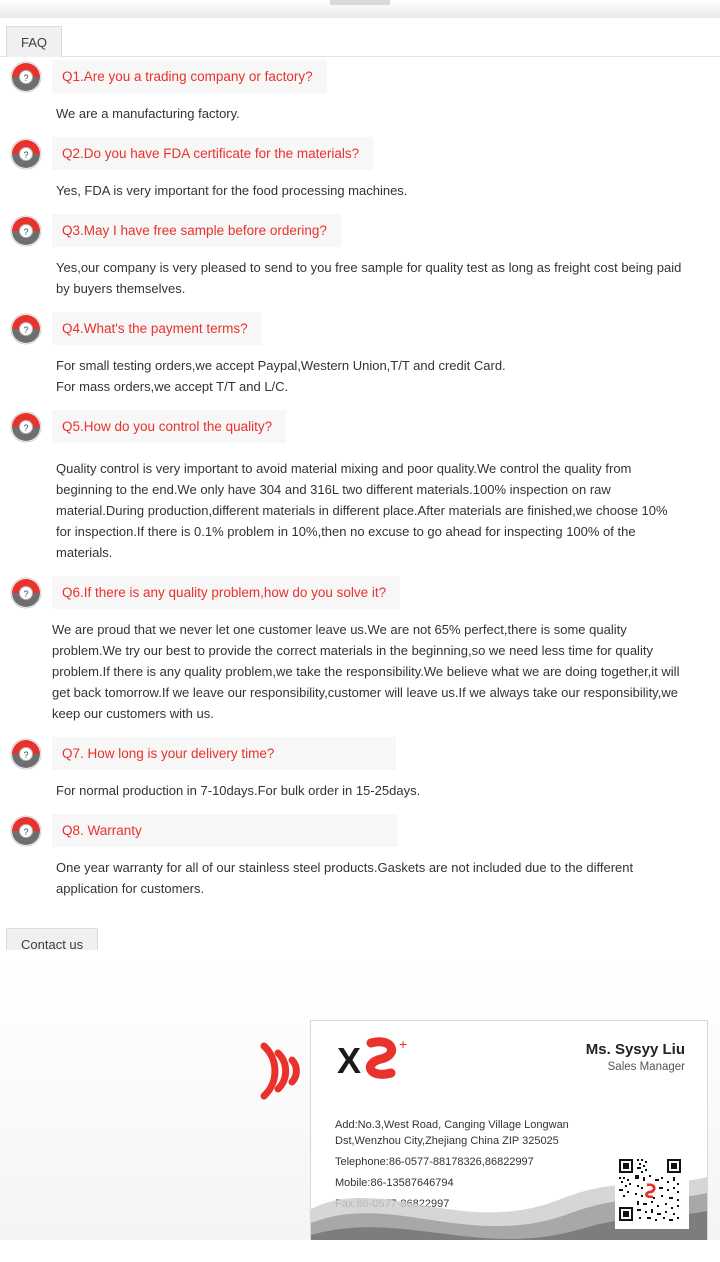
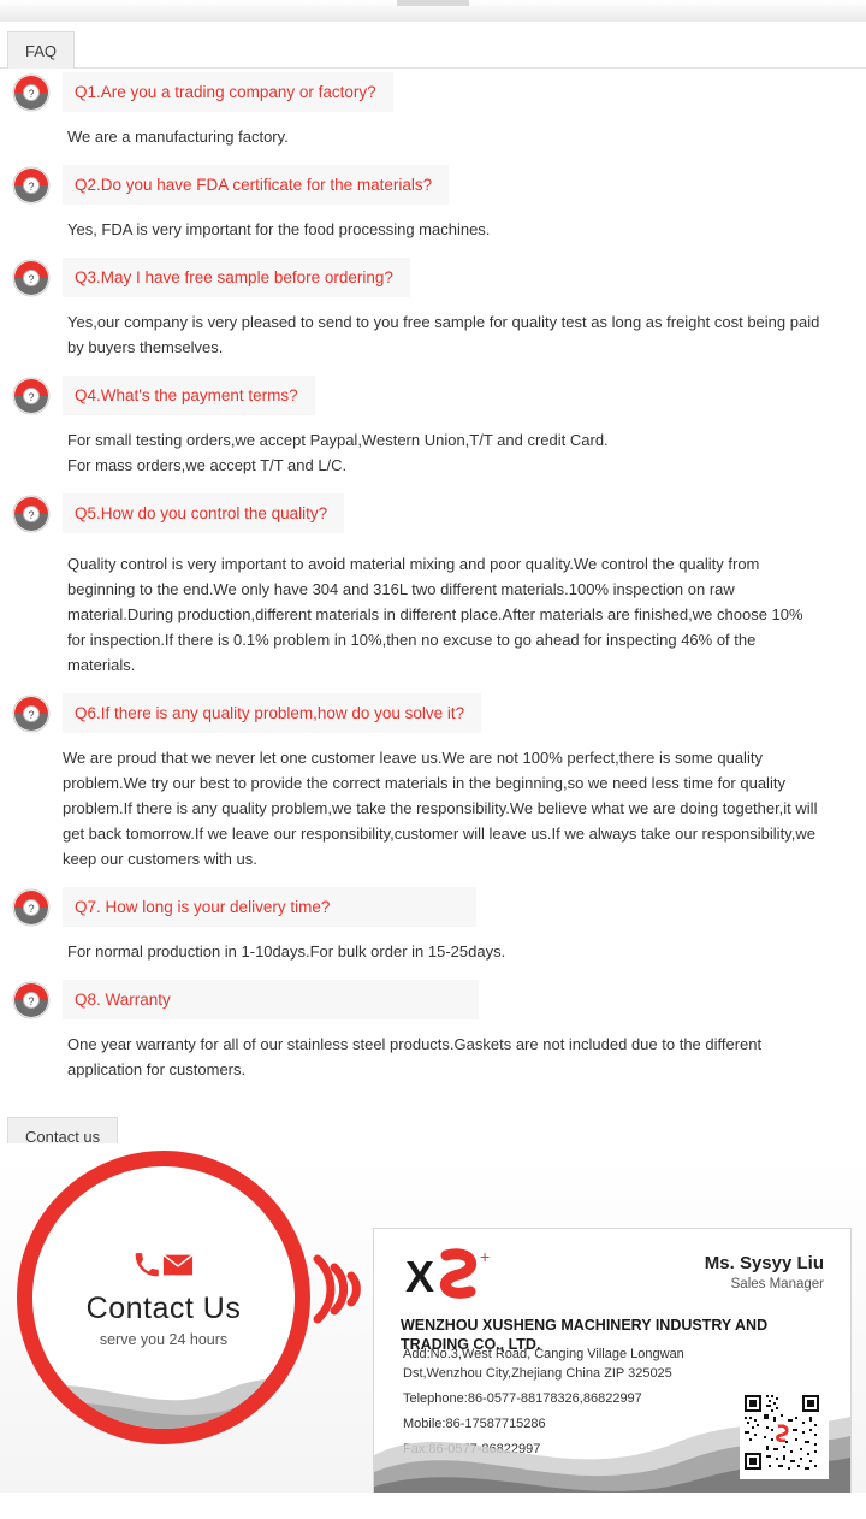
  FAQ
  ?
  Q1.Are you a trading company or factory?
  We are a manufacturing factory.
  ?
  Q2.Do you have FDA certificate for the materials?
  Yes, FDA is very important for the food processing machines.
  ?
  Q3.May I have free sample before ordering?
  Yes,our company is very pleased to send to you free sample for quality test as long as freight cost being paid by buyers themselves.
  ?
  Q4.What's the payment terms?
  For small testing orders,we accept Paypal,Western Union,T/T and credit Card.
  For mass orders,we accept T/T and L/C.
  ?
  Q5.How do you control the quality?
- Quality control is very important to avoid material mixing and poor quality.We control the quality from beginning to the end.We only have 304 and 316L two different materials.100% inspection on raw material.During production,different materials in different place.After materials are finished,we choose 10% for inspection.If there is 0.1% problem in 10%,then no excuse to go ahead for inspecting 100% of the materials.
+ Quality control is very important to avoid material mixing and poor quality.We control the quality from beginning to the end.We only have 304 and 316L two different materials.100% inspection on raw material.During production,different materials in different place.After materials are finished,we choose 10% for inspection.If there is 0.1% problem in 10%,then no excuse to go ahead for inspecting 46% of the materials.
  ?
  Q6.If there is any quality problem,how do you solve it?
- We are proud that we never let one customer leave us.We are not 65% perfect,there is some quality problem.We try our best to provide the correct materials in the beginning,so we need less time for quality problem.If there is any quality problem,we take the responsibility.We believe what we are doing together,it will get back tomorrow.If we leave our responsibility,customer will leave us.If we always take our responsibility,we keep our customers with us.
+ We are proud that we never let one customer leave us.We are not 100% perfect,there is some quality problem.We try our best to provide the correct materials in the beginning,so we need less time for quality problem.If there is any quality problem,we take the responsibility.We believe what we are doing together,it will get back tomorrow.If we leave our responsibility,customer will leave us.If we always take our responsibility,we keep our customers with us.
  ?
  Q7. How long is your delivery time?
- For normal production in 7-10days.For bulk order in 15-25days.
+ For normal production in 1-10days.For bulk order in 15-25days.
  ?
  Q8. Warranty
  One year warranty for all of our stainless steel products.Gaskets are not included due to the different application for customers.
  Contact us
+ Contact Us
+ serve you 24 hours
  X
  +
  Ms. Sysyy Liu
  Sales Manager
+ WENZHOU XUSHENG MACHINERY INDUSTRY AND TRADING CO., LTD.
  Add:No.3,West Road, Canging Village Longwan Dst,Wenzhou City,Zhejiang China ZIP 325025
  Telephone:86-0577-88178326,86822997
- Mobile:86-13587646794
+ Mobile:86-17587715286
  Fax:86-0577-86822997
